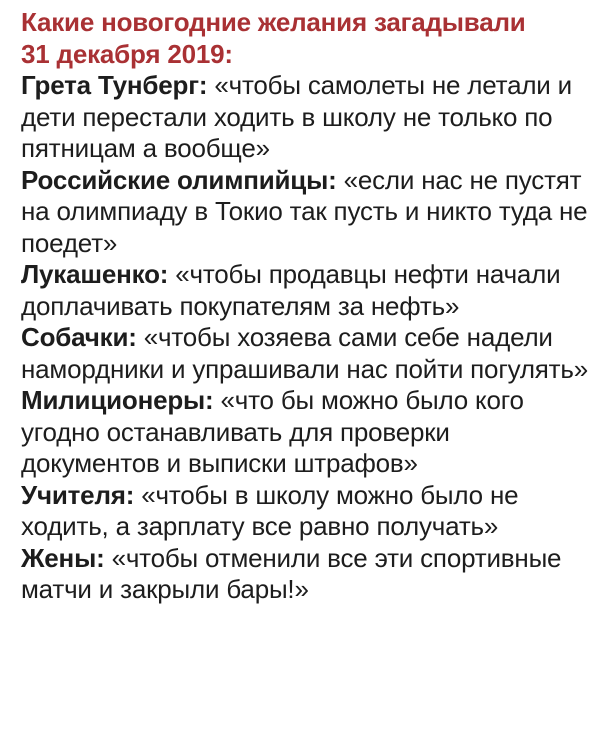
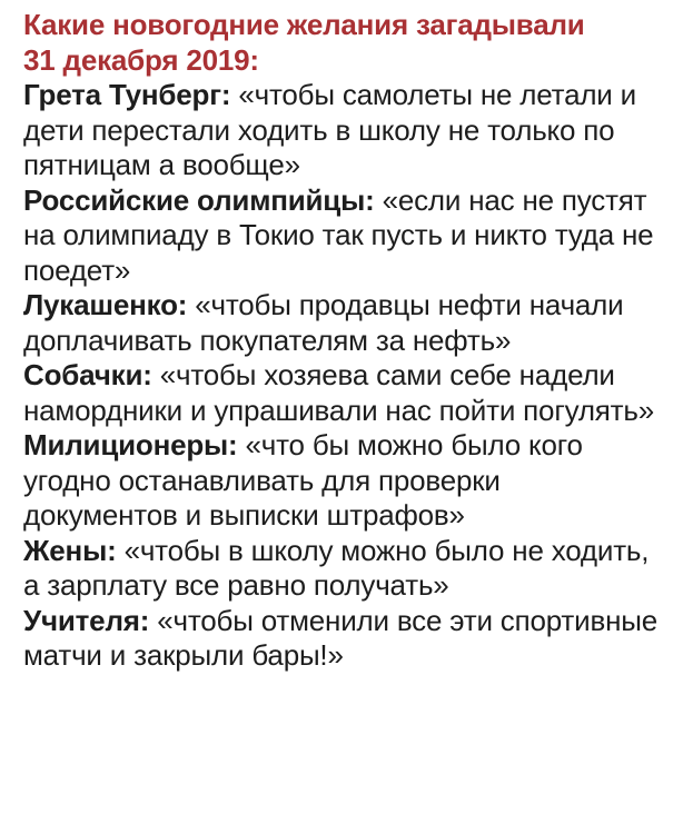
  Какие новогодние желания загадывали
  31 декабря 2019:
  Грета Тунберг: «чтобы самолеты не летали и дети перестали ходить в школу не только по пятницам а вообще»
  Российские олимпийцы: «если нас не пустят на олимпиаду в Токио так пусть и никто туда не поедет»
  Лукашенко: «чтобы продавцы нефти начали доплачивать покупателям за нефть»
  Собачки: «чтобы хозяева сами себе надели намордники и упрашивали нас пойти погулять»
  Милиционеры: «что бы можно было кого угодно останавливать для проверки документов и выписки штрафов»
- Учителя: «чтобы в школу можно было не ходить, а зарплату все равно получать»
+ Жены: «чтобы в школу можно было не ходить, а зарплату все равно получать»
- Жены: «чтобы отменили все эти спортивные матчи и закрыли бары!»
+ Учителя: «чтобы отменили все эти спортивные матчи и закрыли бары!»
